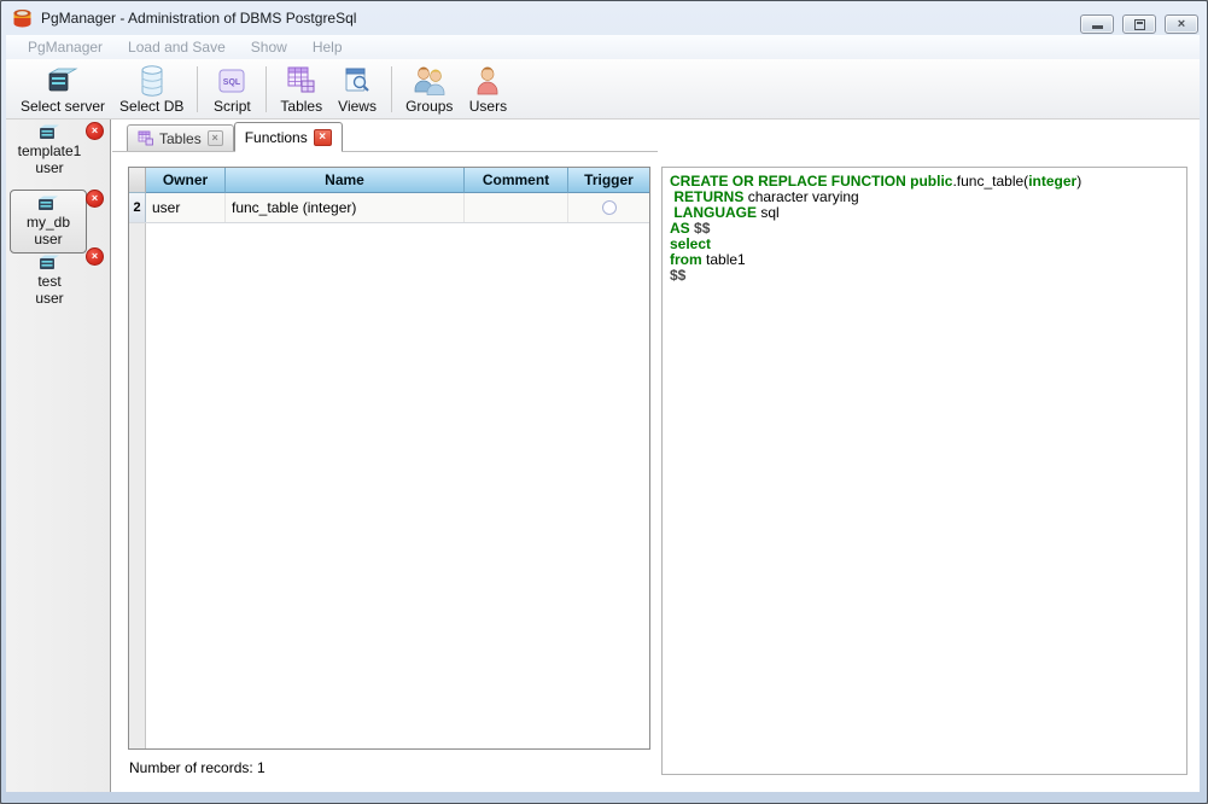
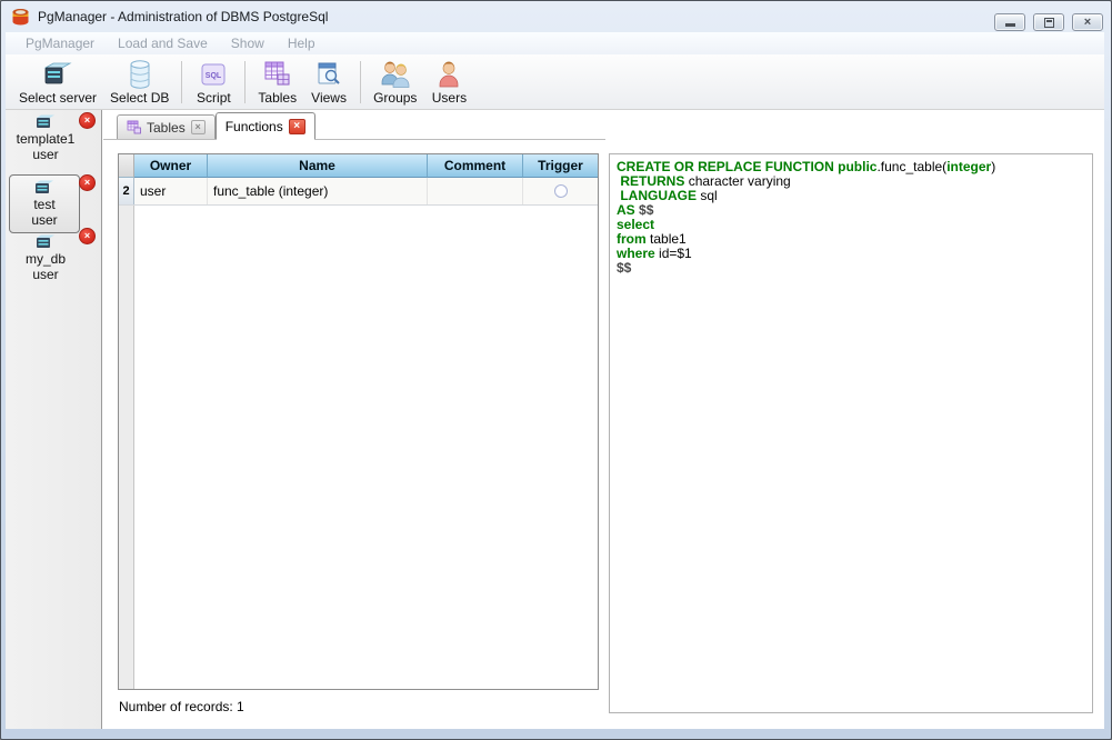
  PgManager - Administration of DBMS PostgreSql
  ×
  PgManager
  Load and Save
  Show
  Help
  Select server
  Select DB
  Script
  Tables
  Views
  Groups
  Users
  template1
  user
  ×
- my_db
+ test
  user
  ×
- test
+ my_db
  user
  ×
  Tables
  ×
  Functions
  ×
  Owner
  Name
  Comment
  Trigger
  2
  user
  func_table (integer)
  Number of records: 1
  CREATE OR REPLACE FUNCTION public.func_table(integer)
  RETURNS character varying
  LANGUAGE sql
  AS $$
  select
  from table1
+ where id=$1
  $$
